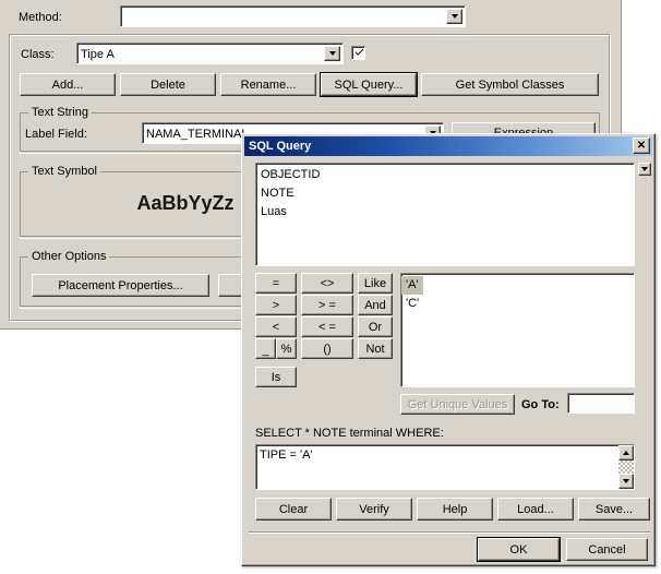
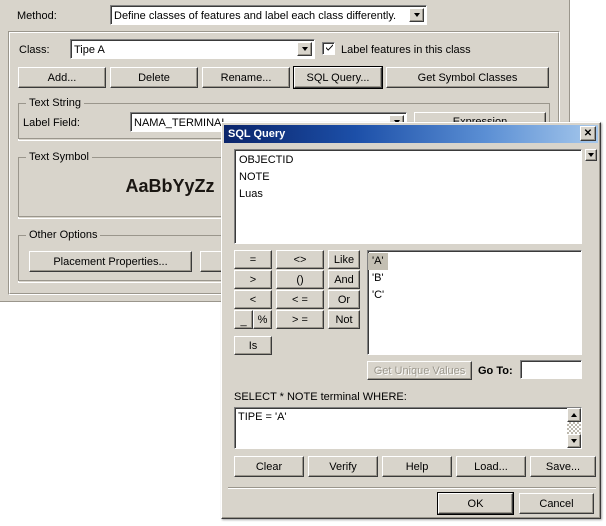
  Method:
+ Define classes of features and label each class differently.
  Class:
  Tipe A
+ Label features in this class
  Add...
  Delete
  Rename...
  SQL Query...
  Get Symbol Classes
  Text String
  Label Field:
  NAMA_TERMINA
  Text Symbol
  AaBbYyZz
  Other Options
  Placement Properties...
  SQL Query
  ✕
  OBJECTID
  NOTE
  Luas
  =
  <>
  Like
  >
- > =
+ ()
  And
  <
  < =
  Or
  _
  %
- ()
+ > =
  Not
  Is
  'A'
+ 'B'
  'C'
  Get Unique Values
  Go To:
  SELECT * NOTE terminal WHERE:
  TIPE = 'A'
  Clear
  Verify
  Help
  Load...
  Save...
  OK
  Cancel
